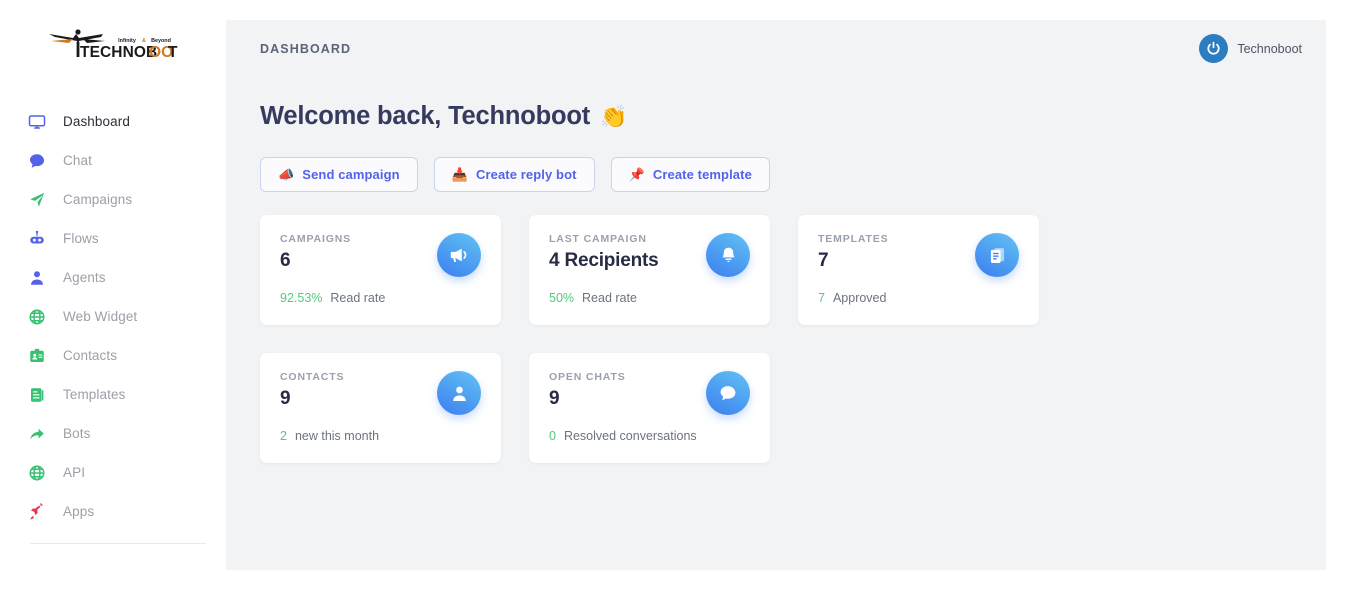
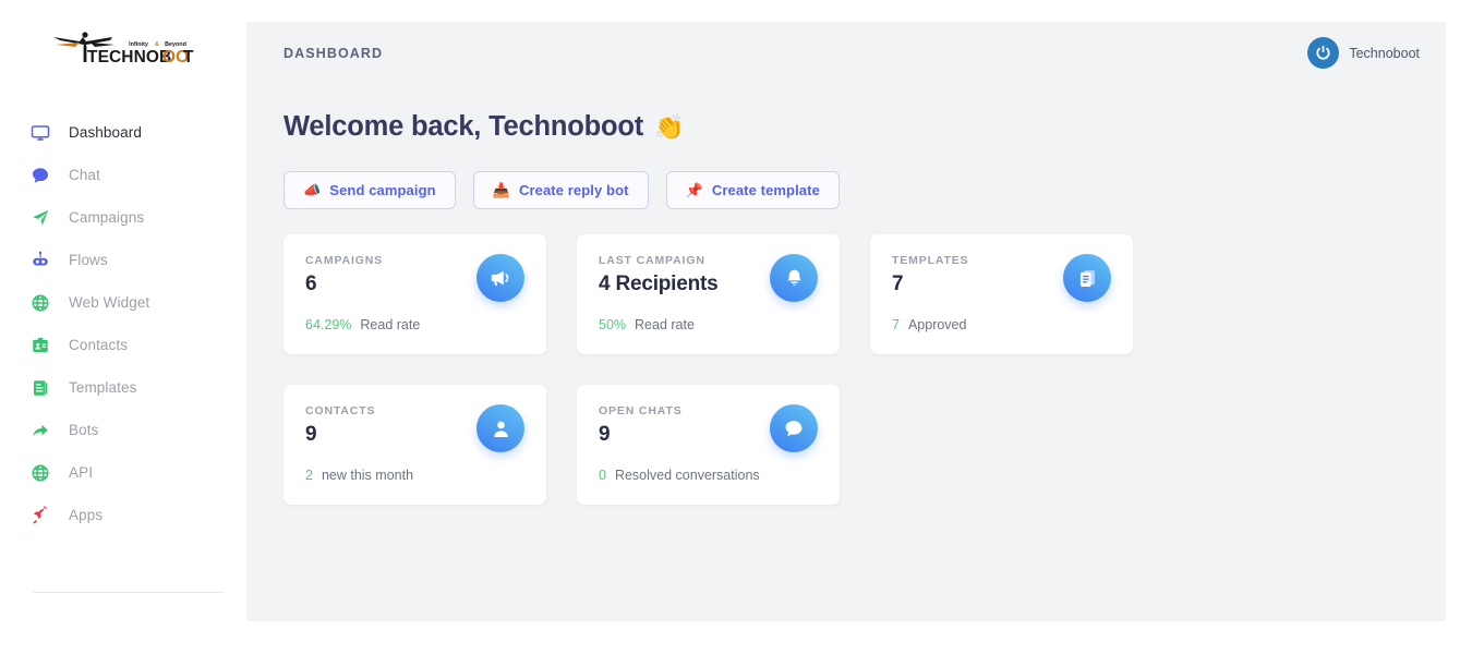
  TECHNOB
  OO
  T
  Dashboard
  Chat
  Campaigns
  Flows
- Agents
  Web Widget
  Contacts
  Templates
  Bots
  API
  Apps
  DASHBOARD
  Technoboot
  Welcome back, Technoboot
  👏
  📣
  Send campaign
  📥
  Create reply bot
  📌
  Create template
  CAMPAIGNS
  6
- 92.53%
+ 64.29%
  Read rate
  LAST CAMPAIGN
  4 Recipients
  50%
  Read rate
  TEMPLATES
  7
  7
  Approved
  CONTACTS
  9
  2
  new this month
  OPEN CHATS
  9
  0
  Resolved conversations
